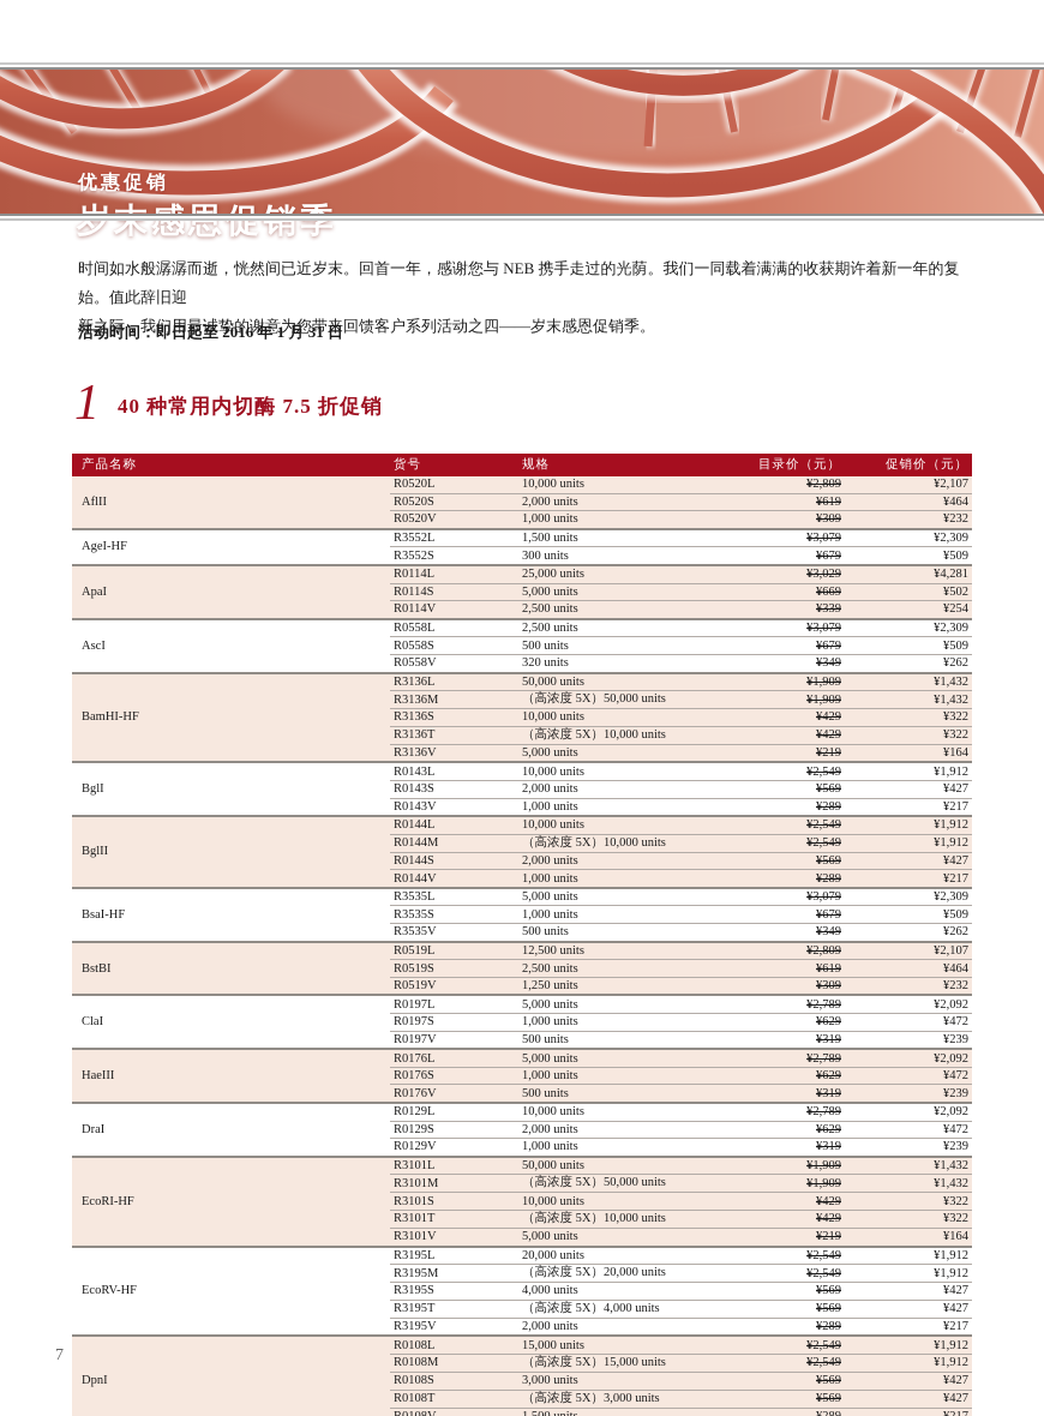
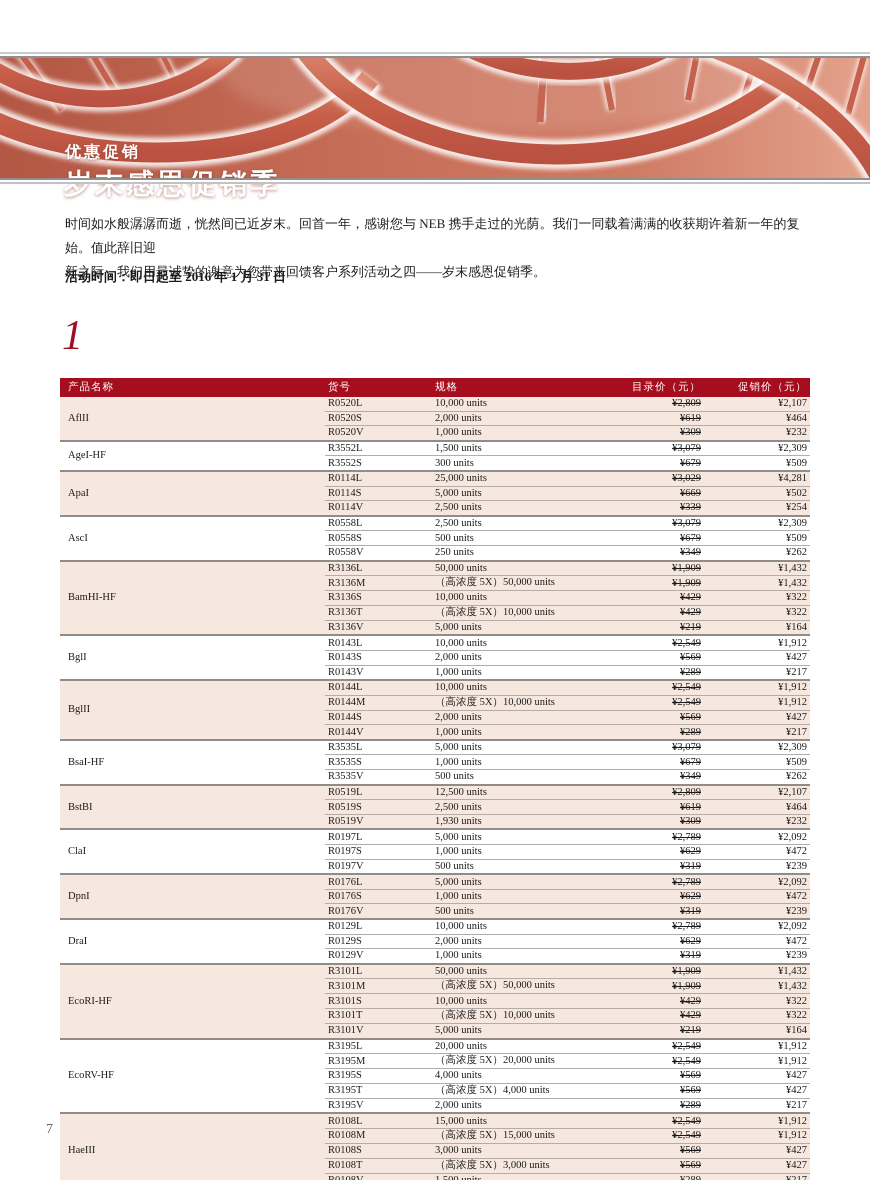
  优惠促销
  岁末感恩促销季
  时间如水般潺潺而逝，恍然间已近岁末。回首一年，感谢您与 NEB 携手走过的光荫。我们一同载着满满的收获期许着新一年的复始。值此辞旧迎
  新之际，我们用最诚挚的谢意为您带来回馈客户系列活动之四——岁末感恩促销季。
  活动时间：即日起至 2016 年 1 月 31 日
  1
- 40 种常用内切酶 7.5 折促销
  产品名称	货号	规格	目录价（元）	促销价（元）
  AflII	R0520L	10,000 units	¥2,809	¥2,107
  R0520S	2,000 units	¥619	¥464
  R0520V	1,000 units	¥309	¥232
  AgeI-HF	R3552L	1,500 units	¥3,079	¥2,309
  R3552S	300 units	¥679	¥509
  ApaI	R0114L	25,000 units	¥3,029	¥4,281
  R0114S	5,000 units	¥669	¥502
  R0114V	2,500 units	¥339	¥254
  AscI	R0558L	2,500 units	¥3,079	¥2,309
  R0558S	500 units	¥679	¥509
- R0558V	320 units	¥349	¥262
+ R0558V	250 units	¥349	¥262
  BamHI-HF	R3136L	50,000 units	¥1,909	¥1,432
  R3136M	（高浓度 5X）50,000 units	¥1,909	¥1,432
  R3136S	10,000 units	¥429	¥322
  R3136T	（高浓度 5X）10,000 units	¥429	¥322
  R3136V	5,000 units	¥219	¥164
  BglI	R0143L	10,000 units	¥2,549	¥1,912
  R0143S	2,000 units	¥569	¥427
  R0143V	1,000 units	¥289	¥217
  BglII	R0144L	10,000 units	¥2,549	¥1,912
  R0144M	（高浓度 5X）10,000 units	¥2,549	¥1,912
  R0144S	2,000 units	¥569	¥427
  R0144V	1,000 units	¥289	¥217
  BsaI-HF	R3535L	5,000 units	¥3,079	¥2,309
  R3535S	1,000 units	¥679	¥509
  R3535V	500 units	¥349	¥262
  BstBI	R0519L	12,500 units	¥2,809	¥2,107
  R0519S	2,500 units	¥619	¥464
- R0519V	1,250 units	¥309	¥232
+ R0519V	1,930 units	¥309	¥232
  ClaI	R0197L	5,000 units	¥2,789	¥2,092
  R0197S	1,000 units	¥629	¥472
  R0197V	500 units	¥319	¥239
- HaeIII	R0176L	5,000 units	¥2,789	¥2,092
+ DpnI	R0176L	5,000 units	¥2,789	¥2,092
  R0176S	1,000 units	¥629	¥472
  R0176V	500 units	¥319	¥239
  DraI	R0129L	10,000 units	¥2,789	¥2,092
  R0129S	2,000 units	¥629	¥472
  R0129V	1,000 units	¥319	¥239
  EcoRI-HF	R3101L	50,000 units	¥1,909	¥1,432
  R3101M	（高浓度 5X）50,000 units	¥1,909	¥1,432
  R3101S	10,000 units	¥429	¥322
  R3101T	（高浓度 5X）10,000 units	¥429	¥322
  R3101V	5,000 units	¥219	¥164
  EcoRV-HF	R3195L	20,000 units	¥2,549	¥1,912
  R3195M	（高浓度 5X）20,000 units	¥2,549	¥1,912
  R3195S	4,000 units	¥569	¥427
  R3195T	（高浓度 5X）4,000 units	¥569	¥427
  R3195V	2,000 units	¥289	¥217
- DpnI	R0108L	15,000 units	¥2,549	¥1,912
+ HaeIII	R0108L	15,000 units	¥2,549	¥1,912
  R0108M	（高浓度 5X）15,000 units	¥2,549	¥1,912
  R0108S	3,000 units	¥569	¥427
  R0108T	（高浓度 5X）3,000 units	¥569	¥427
  7
